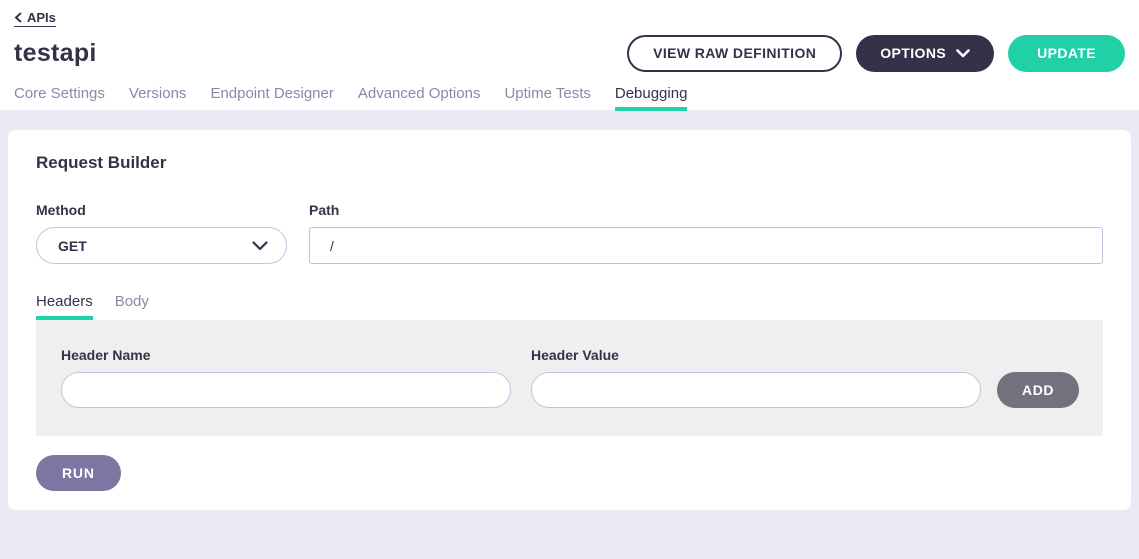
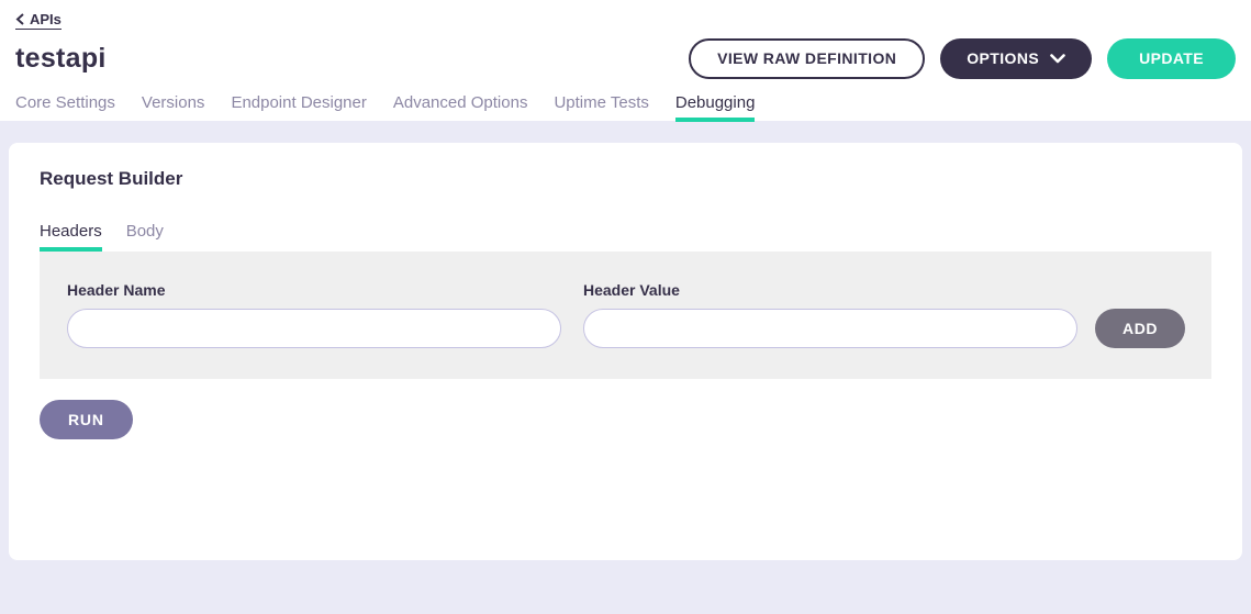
  APIs
  testapi
  VIEW RAW DEFINITION
  OPTIONS
  UPDATE
  Core Settings
  Versions
  Endpoint Designer
  Advanced Options
  Uptime Tests
  Debugging
  Request Builder
- Method
- GET
- Path
- /
  Headers
  Body
  Header Name
  Header Value
  ADD
  RUN
